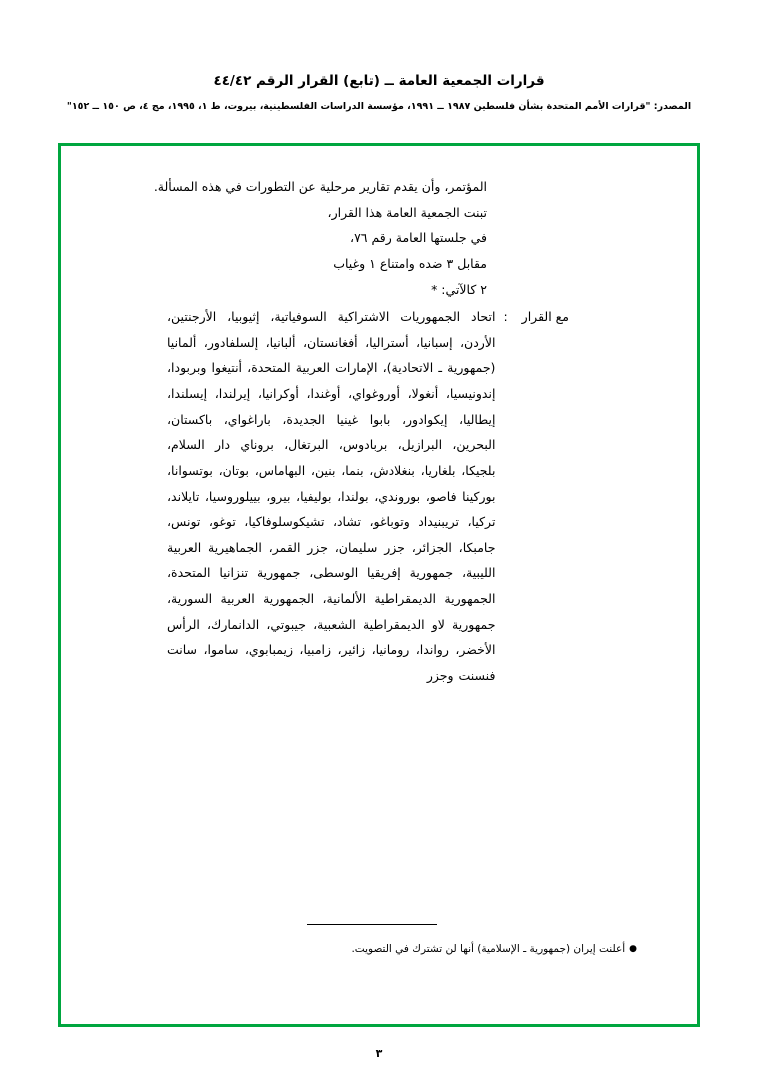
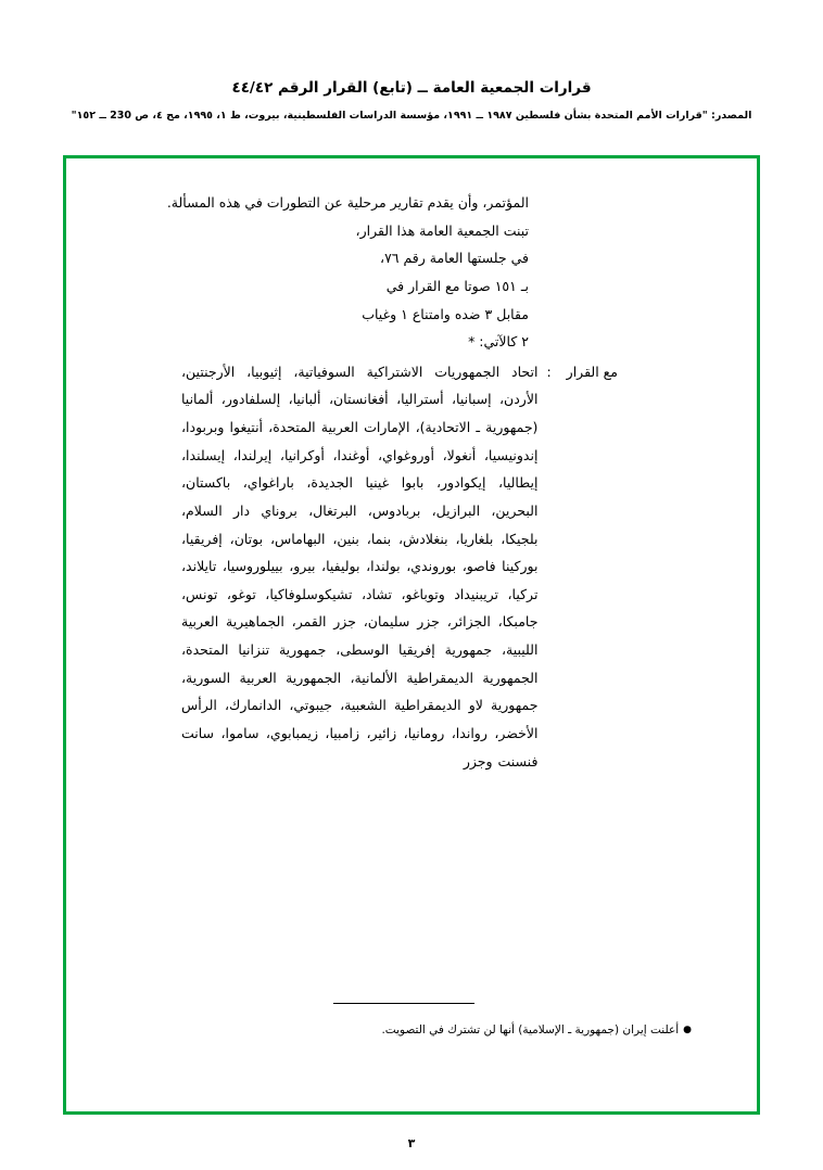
  قرارات الجمعية العامة ــ (تابع) القرار الرقم ٤٤/٤٢
- المصدر: "قرارات الأمم المتحدة بشأن فلسطين ١٩٨٧ ــ ١٩٩١، مؤسسة الدراسات الفلسطينية، بيروت، ط ١، ١٩٩٥، مج ٤، ص ١٥٠ ــ ١٥٢"
+ المصدر: "قرارات الأمم المتحدة بشأن فلسطين ١٩٨٧ ــ ١٩٩١، مؤسسة الدراسات الفلسطينية، بيروت، ط ١، ١٩٩٥، مج ٤، ص 230 ــ ١٥٢"
  المؤتمر، وأن يقدم تقارير مرحلية عن التطورات في هذه المسألة.
  تبنت الجمعية العامة هذا القرار،
  في جلستها العامة رقم ٧٦،
+ بـ ١٥١ صوتا مع القرار في
  مقابل ٣ ضده وامتناع ١ وغياب
  ٢ كالآتي: *
  مع القرار
  :
- اتحاد الجمهوريات الاشتراكية السوفياتية، إثيوبيا، الأرجنتين، الأردن، إسبانيا، أستراليا، أفغانستان، ألبانيا، إلسلفادور، ألمانيا (جمهورية ـ الاتحادية)، الإمارات العربية المتحدة، أنتيغوا وبربودا، إندونيسيا، أنغولا، أوروغواي، أوغندا، أوكرانيا، إيرلندا، إيسلندا، إيطاليا، إيكوادور، بابوا غينيا الجديدة، باراغواي، باكستان، البحرين، البرازيل، بربادوس، البرتغال، بروناي دار السلام، بلجيكا، بلغاريا، بنغلادش، بنما، بنين، البهاماس، بوتان، بوتسوانا، بوركينا فاصو، بوروندي، بولندا، بوليفيا، بيرو، بييلوروسيا، تايلاند، تركيا، تريبنيداد وتوباغو، تشاد، تشيكوسلوفاكيا، توغو، تونس، جامبكا، الجزائر، جزر سليمان، جزر القمر، الجماهيرية العربية الليبية، جمهورية إفريقيا الوسطى، جمهورية تنزانيا المتحدة، الجمهورية الديمقراطية الألمانية، الجمهورية العربية السورية، جمهورية لاو الديمقراطية الشعبية، جيبوتي، الدانمارك، الرأس الأخضر، رواندا، رومانيا، زائير، زامبيا، زيمبابوي، ساموا، سانت فنسنت وجزر
+ اتحاد الجمهوريات الاشتراكية السوفياتية، إثيوبيا، الأرجنتين، الأردن، إسبانيا، أستراليا، أفغانستان، ألبانيا، إلسلفادور، ألمانيا (جمهورية ـ الاتحادية)، الإمارات العربية المتحدة، أنتيغوا وبربودا، إندونيسيا، أنغولا، أوروغواي، أوغندا، أوكرانيا، إيرلندا، إيسلندا، إيطاليا، إيكوادور، بابوا غينيا الجديدة، باراغواي، باكستان، البحرين، البرازيل، بربادوس، البرتغال، بروناي دار السلام، بلجيكا، بلغاريا، بنغلادش، بنما، بنين، البهاماس، بوتان، إفريقيا، بوركينا فاصو، بوروندي، بولندا، بوليفيا، بيرو، بييلوروسيا، تايلاند، تركيا، تريبنيداد وتوباغو، تشاد، تشيكوسلوفاكيا، توغو، تونس، جامبكا، الجزائر، جزر سليمان، جزر القمر، الجماهيرية العربية الليبية، جمهورية إفريقيا الوسطى، جمهورية تنزانيا المتحدة، الجمهورية الديمقراطية الألمانية، الجمهورية العربية السورية، جمهورية لاو الديمقراطية الشعبية، جيبوتي، الدانمارك، الرأس الأخضر، رواندا، رومانيا، زائير، زامبيا، زيمبابوي، ساموا، سانت فنسنت وجزر
  ●أعلنت إيران (جمهورية ـ الإسلامية) أنها لن تشترك في التصويت.
  ٣
